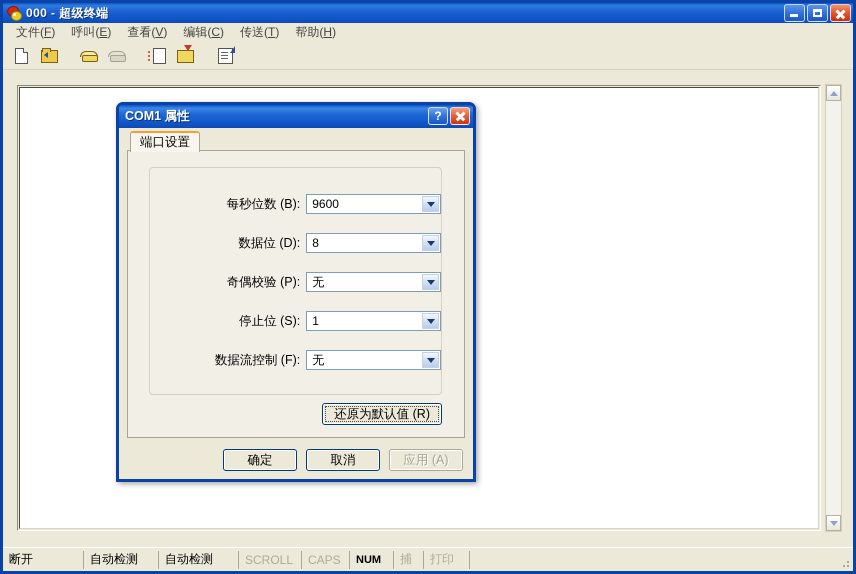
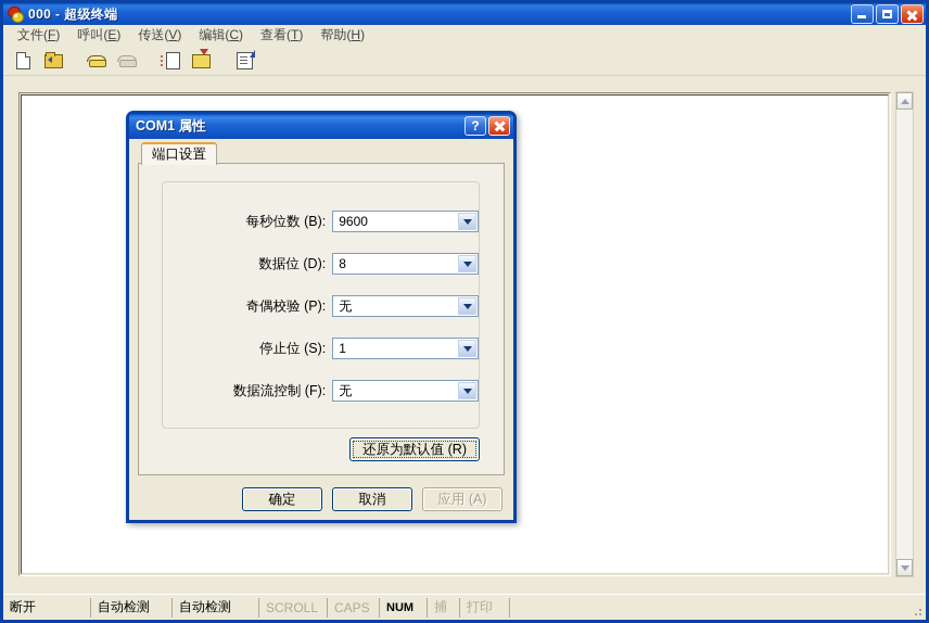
  000 - 超级终端
  文件(F)
  呼叫(E)
- 查看(V)
+ 传送(V)
  编辑(C)
- 传送(T)
+ 查看(T)
  帮助(H)
  断开
  自动检测
  自动检测
  SCROLL
  CAPS
  NUM
  捕
  打印
  COM1 属性
  ?
  端口设置
  每秒位数 (B):
  9600
  数据位 (D):
  8
  奇偶校验 (P):
  无
  停止位 (S):
  1
  数据流控制 (F):
  无
  还原为默认值 (R)
  确定
  取消
  应用 (A)
